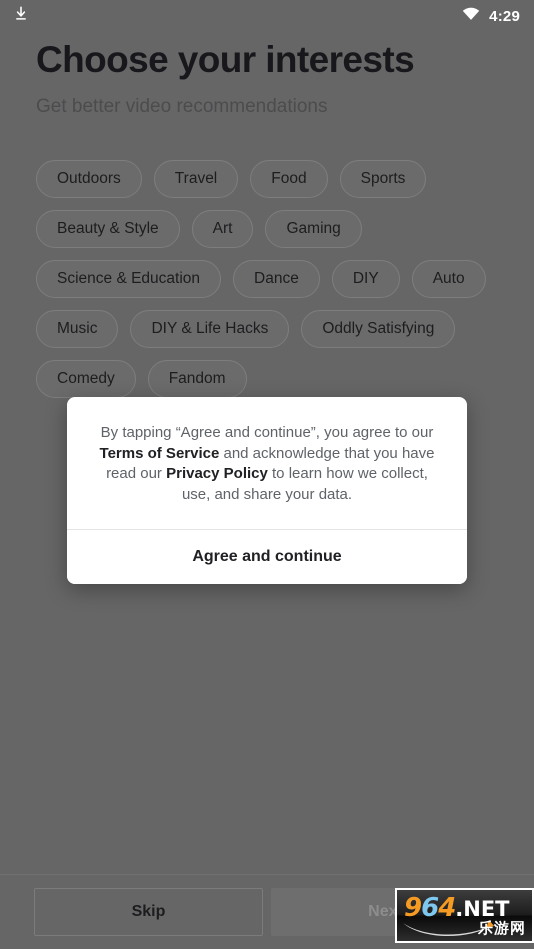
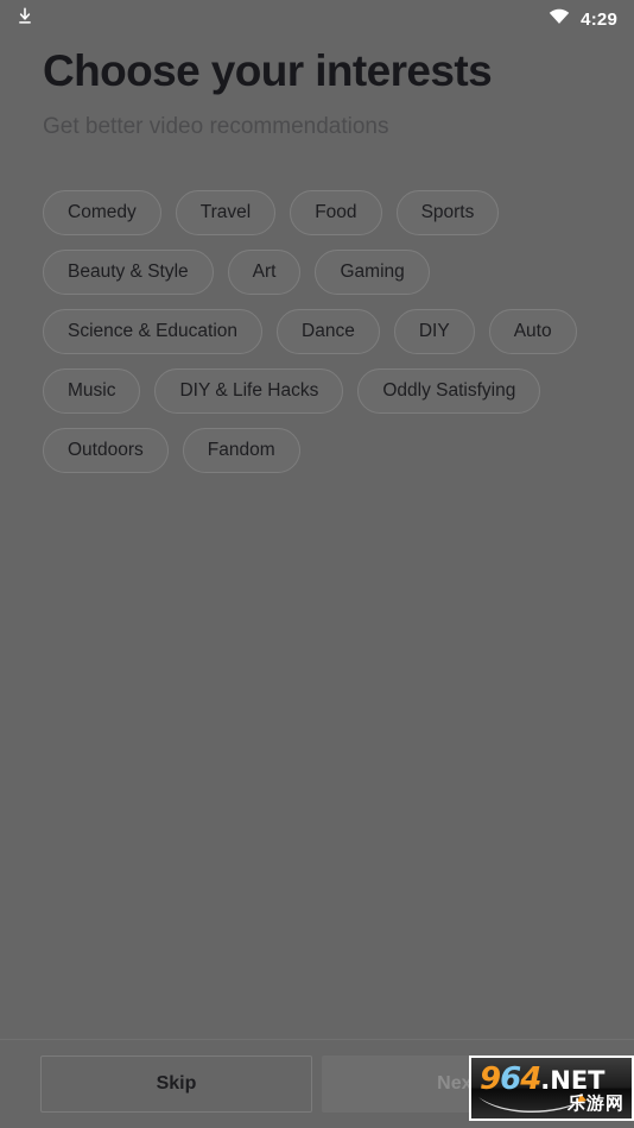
  4:29
  Choose your interests
  Get better video recommendations
- Outdoors
+ Comedy
  Travel
  Food
  Sports
  Beauty & Style
  Art
  Gaming
  Science & Education
  Dance
  DIY
  Auto
  Music
  DIY & Life Hacks
  Oddly Satisfying
- Comedy
+ Outdoors
  Fandom
  Skip
  Nex
- By tapping “Agree and continue”, you agree to our Terms of Service and acknowledge that you have read our Privacy Policy to learn how we collect, use, and share your data.
- Agree and continue
  964.NET
  乐游网
